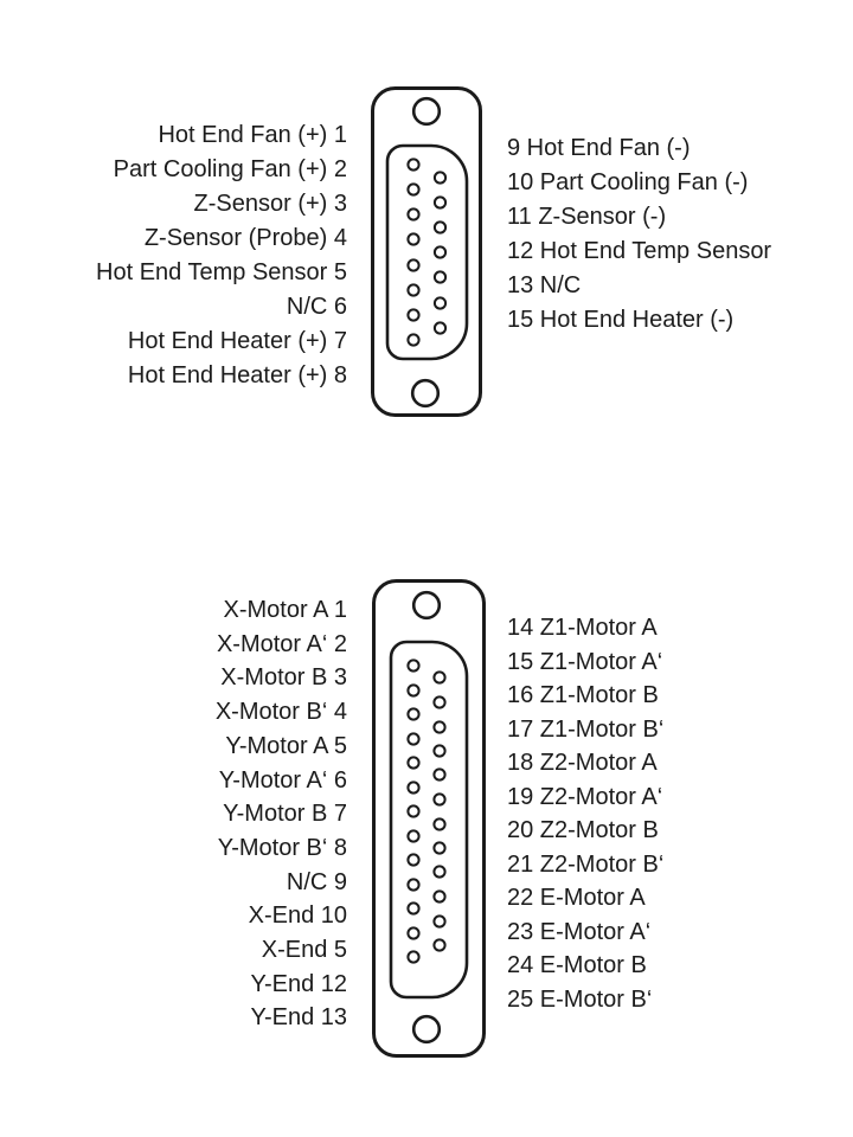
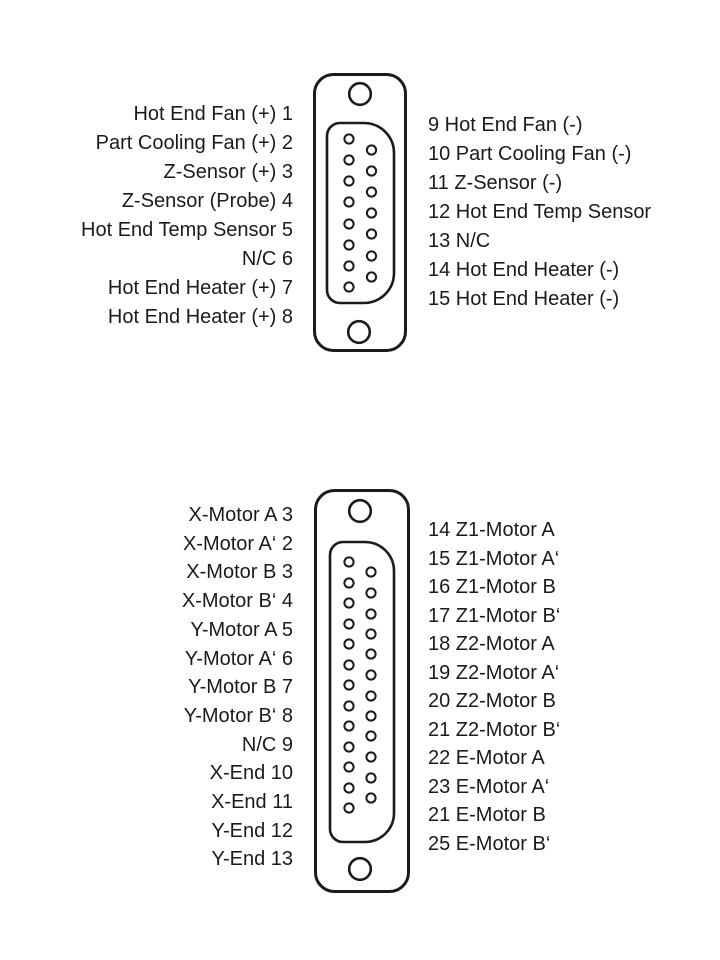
  Hot End Fan (+) 1
  Part Cooling Fan (+) 2
  Z-Sensor (+) 3
  Z-Sensor (Probe) 4
  Hot End Temp Sensor 5
  N/C 6
  Hot End Heater (+) 7
  Hot End Heater (+) 8
  9 Hot End Fan (-)
  10 Part Cooling Fan (-)
  11 Z-Sensor (-)
  12 Hot End Temp Sensor
  13 N/C
+ 14 Hot End Heater (-)
  15 Hot End Heater (-)
- X-Motor A 1
+ X-Motor A 3
  X-Motor A‘ 2
  X-Motor B 3
  X-Motor B‘ 4
  Y-Motor A 5
  Y-Motor A‘ 6
  Y-Motor B 7
  Y-Motor B‘ 8
  N/C 9
  X-End 10
- X-End 5
+ X-End 11
  Y-End 12
  Y-End 13
  14 Z1-Motor A
  15 Z1-Motor A‘
  16 Z1-Motor B
  17 Z1-Motor B‘
  18 Z2-Motor A
  19 Z2-Motor A‘
  20 Z2-Motor B
  21 Z2-Motor B‘
  22 E-Motor A
  23 E-Motor A‘
- 24 E-Motor B
+ 21 E-Motor B
  25 E-Motor B‘
